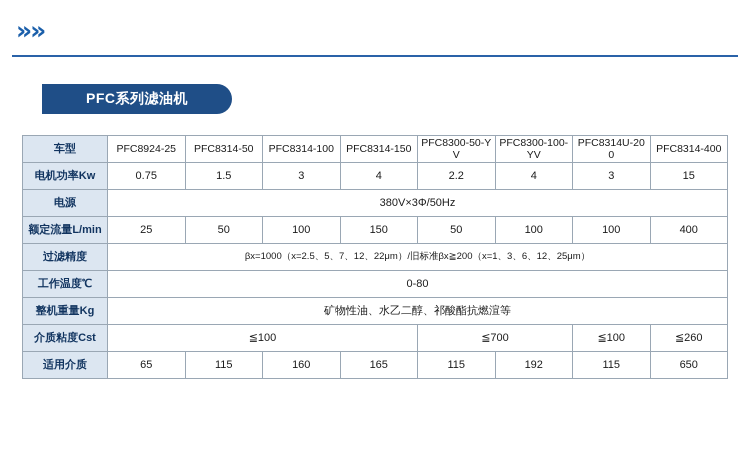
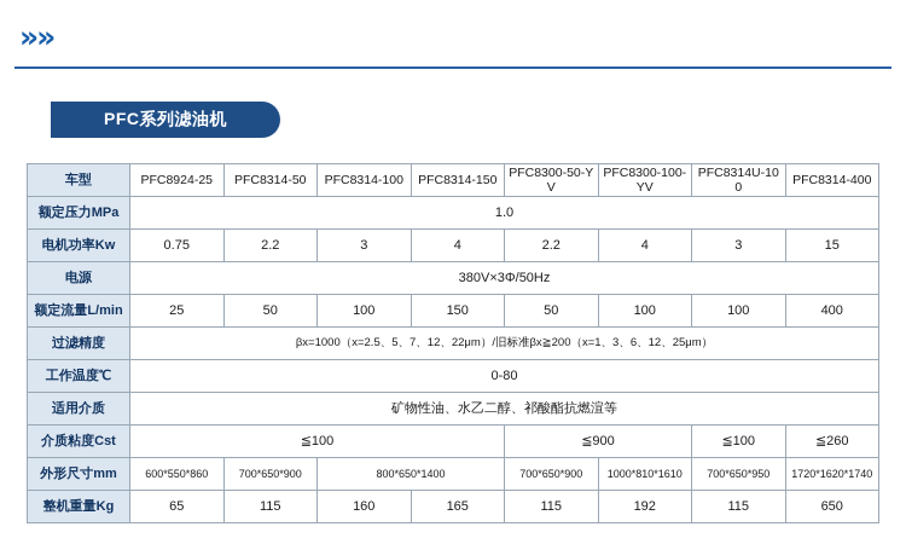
  »»
  PFC系列滤油机
- 车型	PFC8924-25	PFC8314-50	PFC8314-100	PFC8314-150	PFC8300-50-YV	PFC8300-100-YV	PFC8314U-200	PFC8314-400
+ 车型	PFC8924-25	PFC8314-50	PFC8314-100	PFC8314-150	PFC8300-50-YV	PFC8300-100-YV	PFC8314U-100	PFC8314-400
+ 额定压力MPa	1.0
- 电机功率Kw	0.75	1.5	3	4	2.2	4	3	15
+ 电机功率Kw	0.75	2.2	3	4	2.2	4	3	15
  电源	380V×3Φ/50Hz
  额定流量L/min	25	50	100	150	50	100	100	400
  过滤精度	βx=1000（x=2.5、5、7、12、22μm）/旧标准βx≧200（x=1、3、6、12、25μm）
  工作温度℃	0-80
- 整机重量Kg	矿物性油、水乙二醇、祁酸酯抗燃渲等
+ 适用介质	矿物性油、水乙二醇、祁酸酯抗燃渲等
- 介质粘度Cst	≦100	≦700	≦100	≦260
+ 介质粘度Cst	≦100	≦900	≦100	≦260
+ 外形尺寸mm	600*550*860	700*650*900	800*650*1400	700*650*900	1000*810*1610	700*650*950	1720*1620*1740
- 适用介质	65	115	160	165	115	192	115	650
+ 整机重量Kg	65	115	160	165	115	192	115	650
